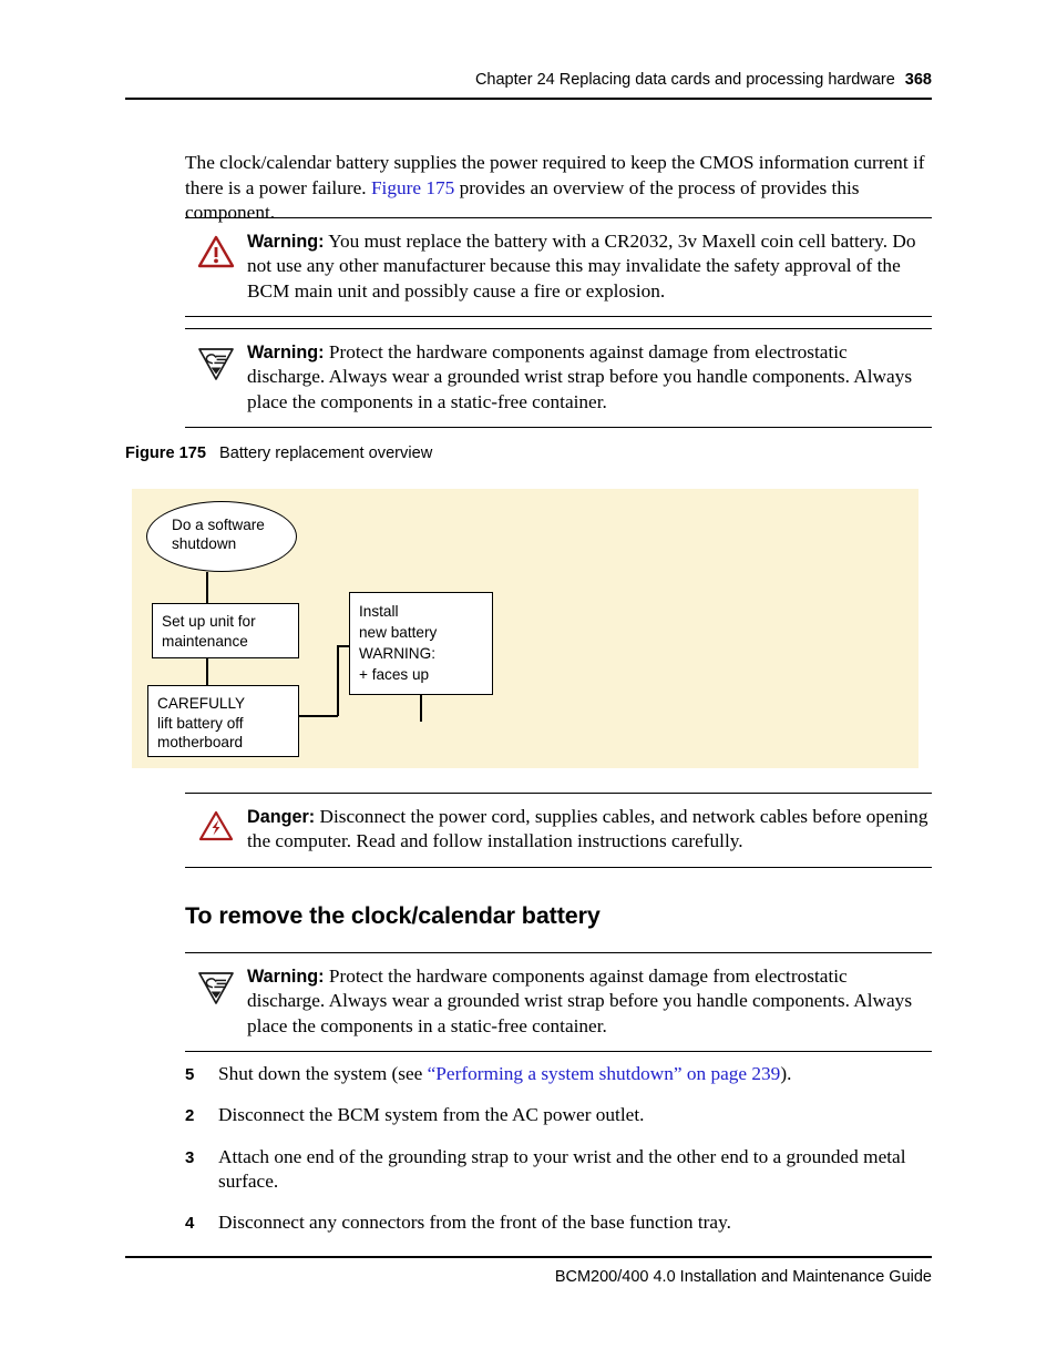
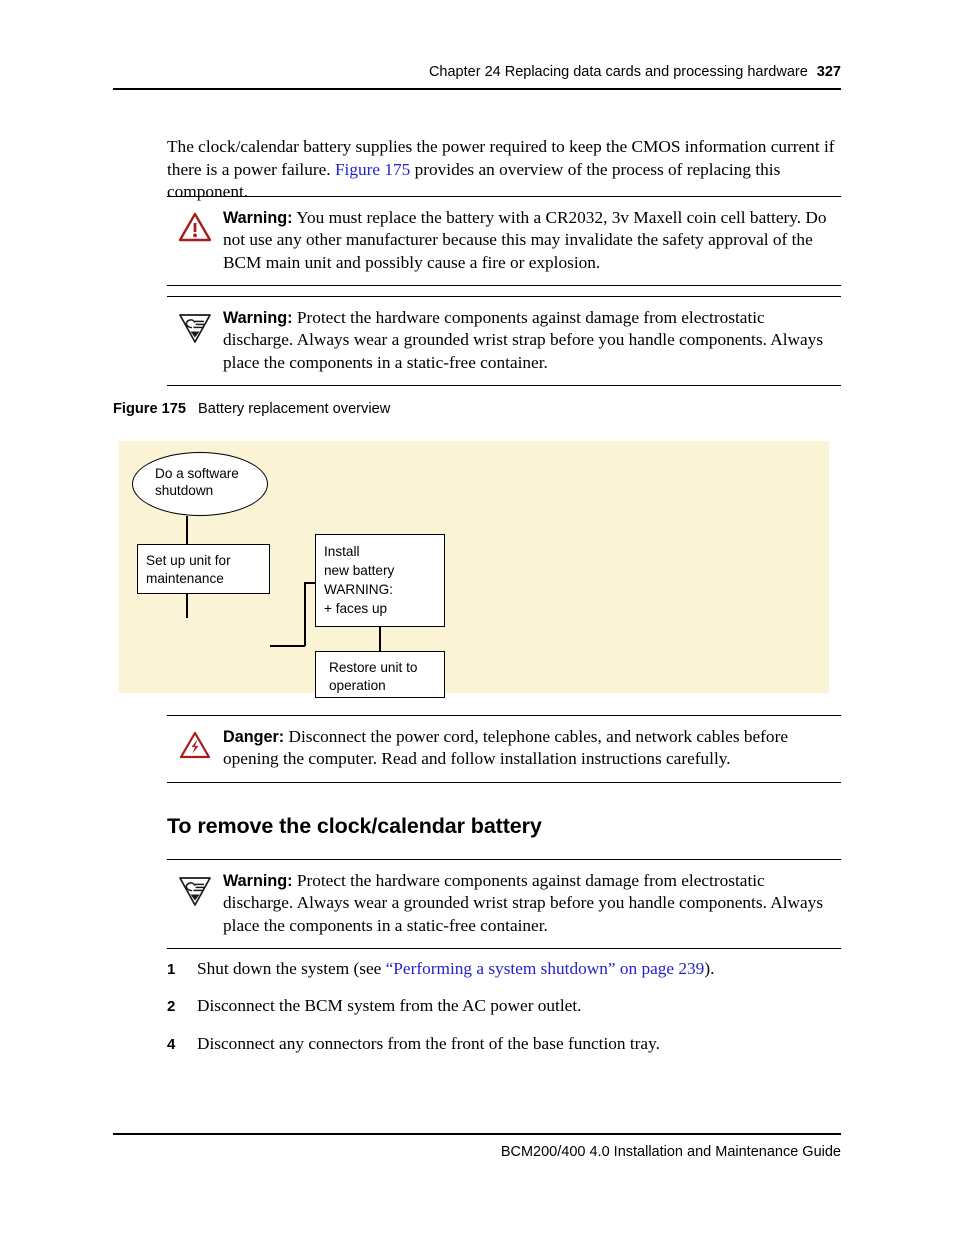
- Chapter 24 Replacing data cards and processing hardware 368
+ Chapter 24 Replacing data cards and processing hardware 327
- The clock/calendar battery supplies the power required to keep the CMOS information current if there is a power failure. Figure 175 provides an overview of the process of provides this component.
+ The clock/calendar battery supplies the power required to keep the CMOS information current if there is a power failure. Figure 175 provides an overview of the process of replacing this component.
  Warning: You must replace the battery with a CR2032, 3v Maxell coin cell battery. Do not use any other manufacturer because this may invalidate the safety approval of the BCM main unit and possibly cause a fire or explosion.
  Warning: Protect the hardware components against damage from electrostatic discharge. Always wear a grounded wrist strap before you handle components. Always place the components in a static-free container.
  Figure 175 Battery replacement overview
  Do a software
  shutdown
  Set up unit for
  maintenance
- CAREFULLY
- lift battery off
- motherboard
  Install
  new battery
  WARNING:
  + faces up
+ Restore unit to
+ operation
- Danger: Disconnect the power cord, supplies cables, and network cables before opening the computer. Read and follow installation instructions carefully.
+ Danger: Disconnect the power cord, telephone cables, and network cables before opening the computer. Read and follow installation instructions carefully.
  To remove the clock/calendar battery
  Warning: Protect the hardware components against damage from electrostatic discharge. Always wear a grounded wrist strap before you handle components. Always place the components in a static-free container.
- 5
+ 1
  Shut down the system (see “Performing a system shutdown” on page 239).
  2
  Disconnect the BCM system from the AC power outlet.
- 3
- Attach one end of the grounding strap to your wrist and the other end to a grounded metal surface.
  4
  Disconnect any connectors from the front of the base function tray.
  BCM200/400 4.0 Installation and Maintenance Guide
